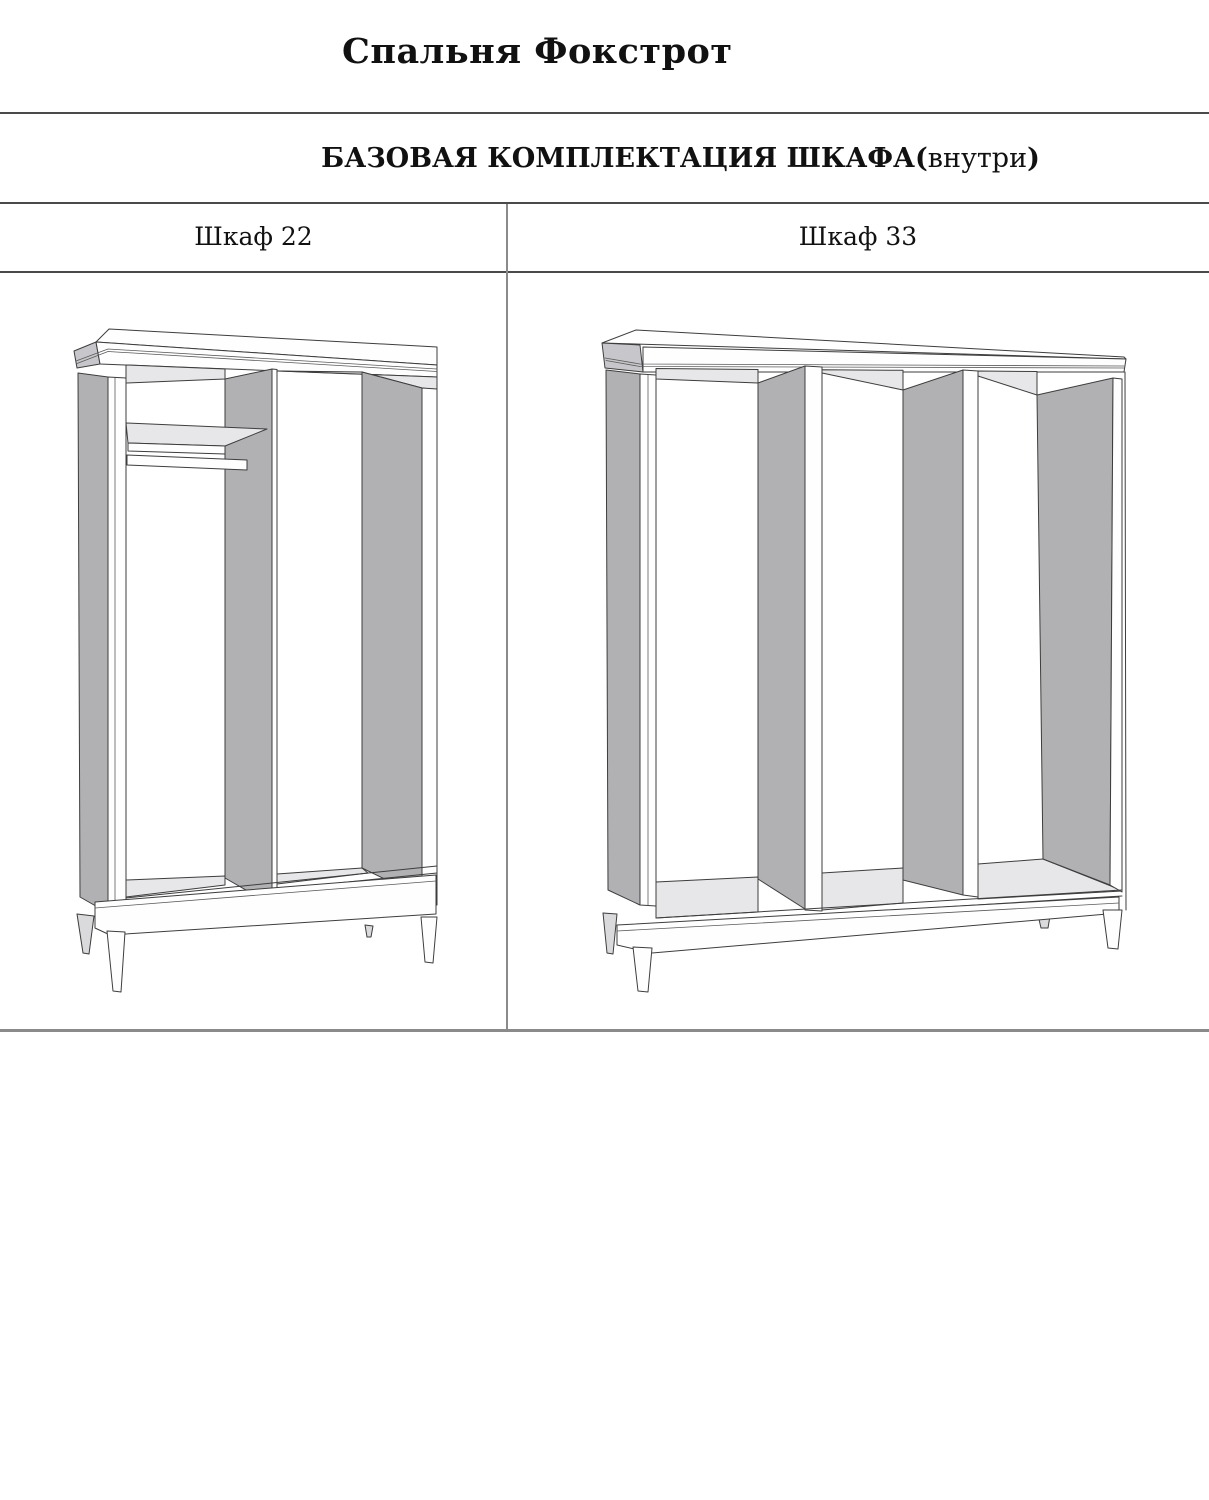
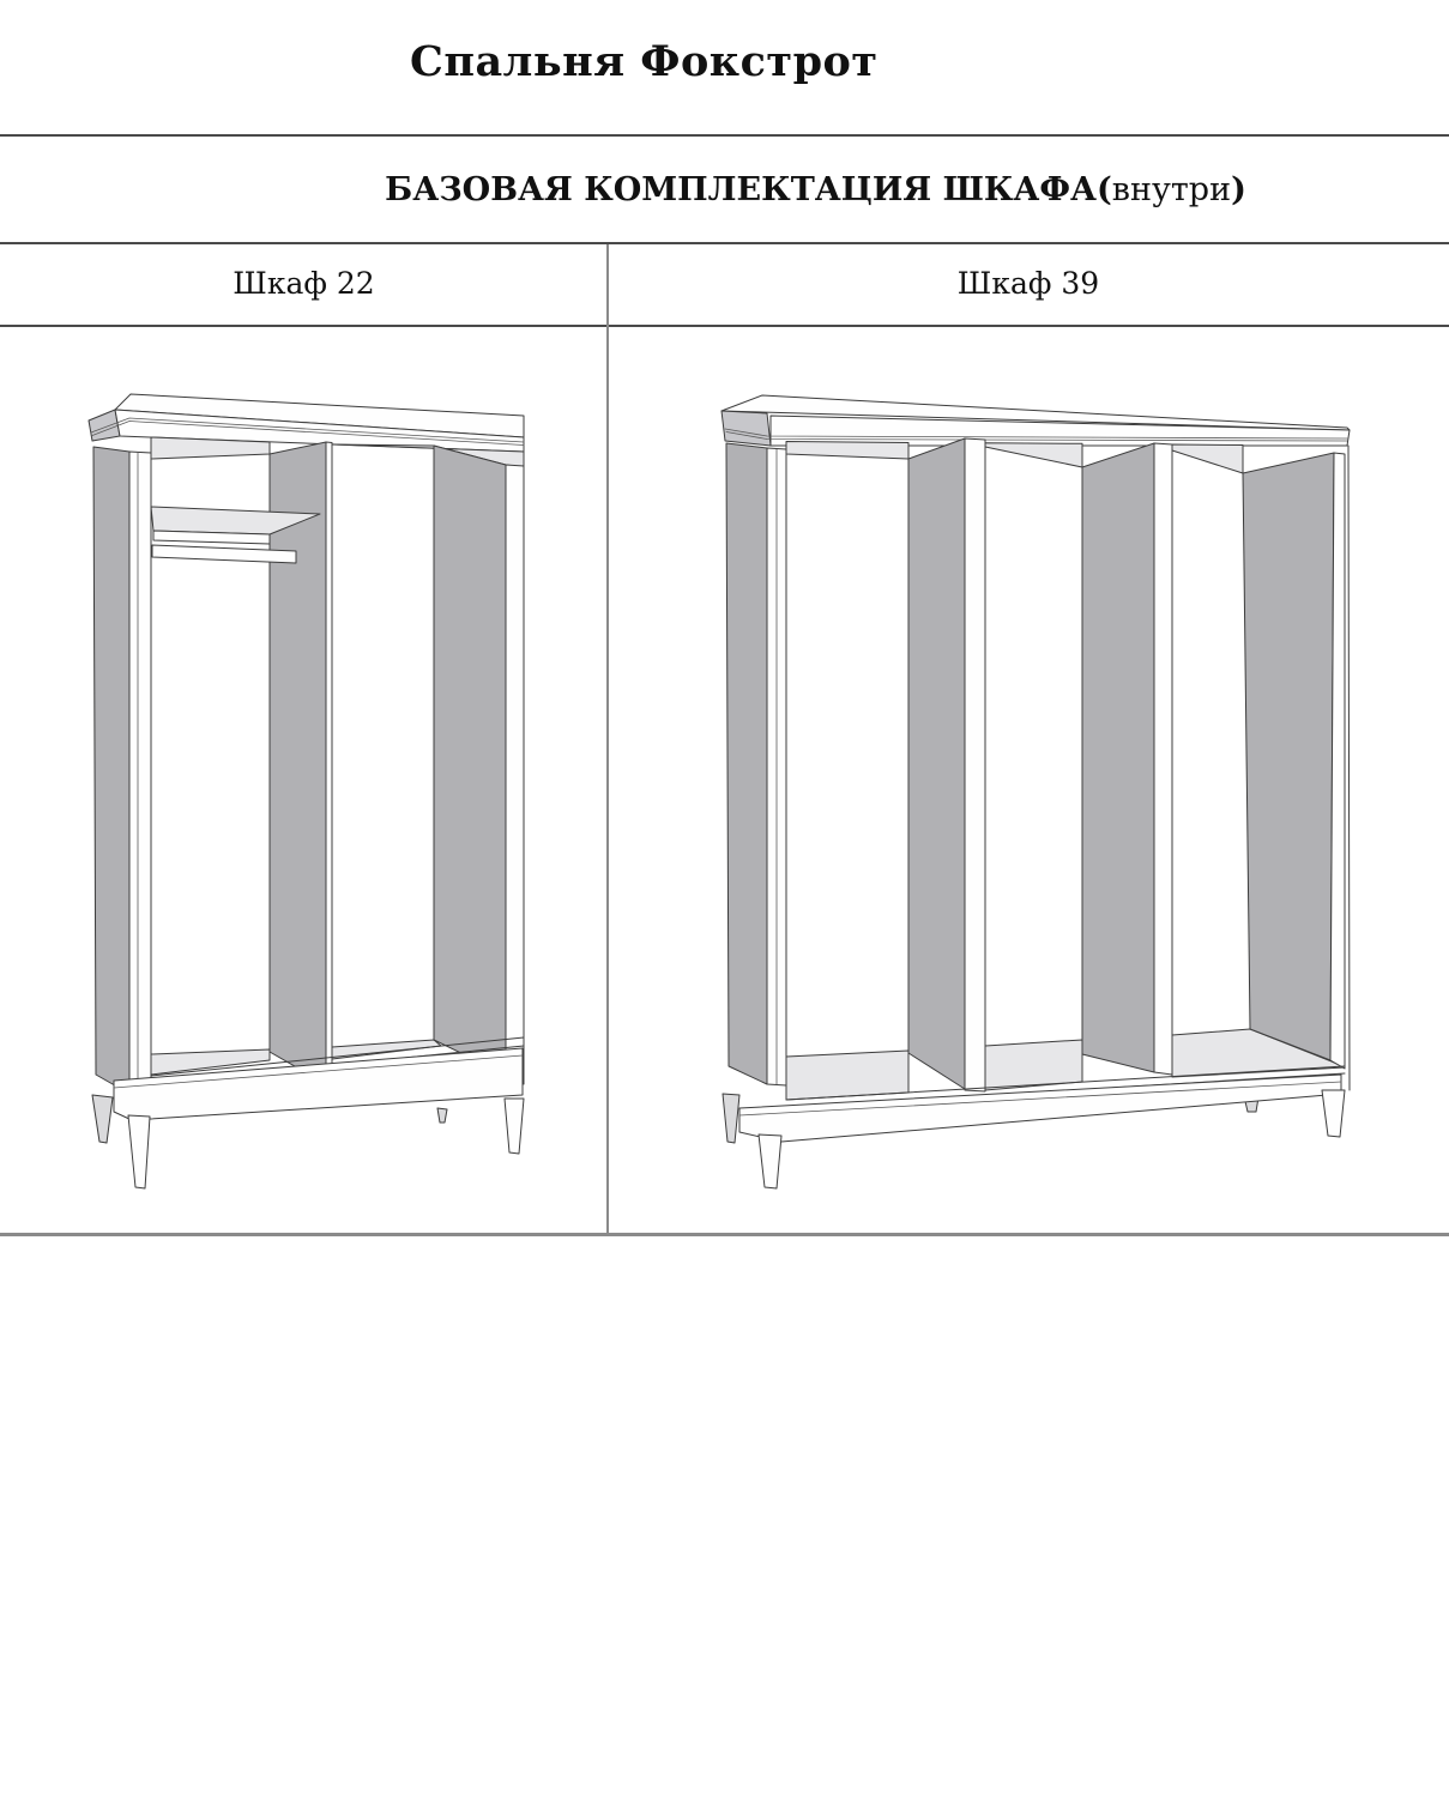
  Спальня Фокстрот
  БАЗОВАЯ КОМПЛЕКТАЦИЯ ШКАФА(внутри)
  Шкаф 22
- Шкаф 33
+ Шкаф 39
